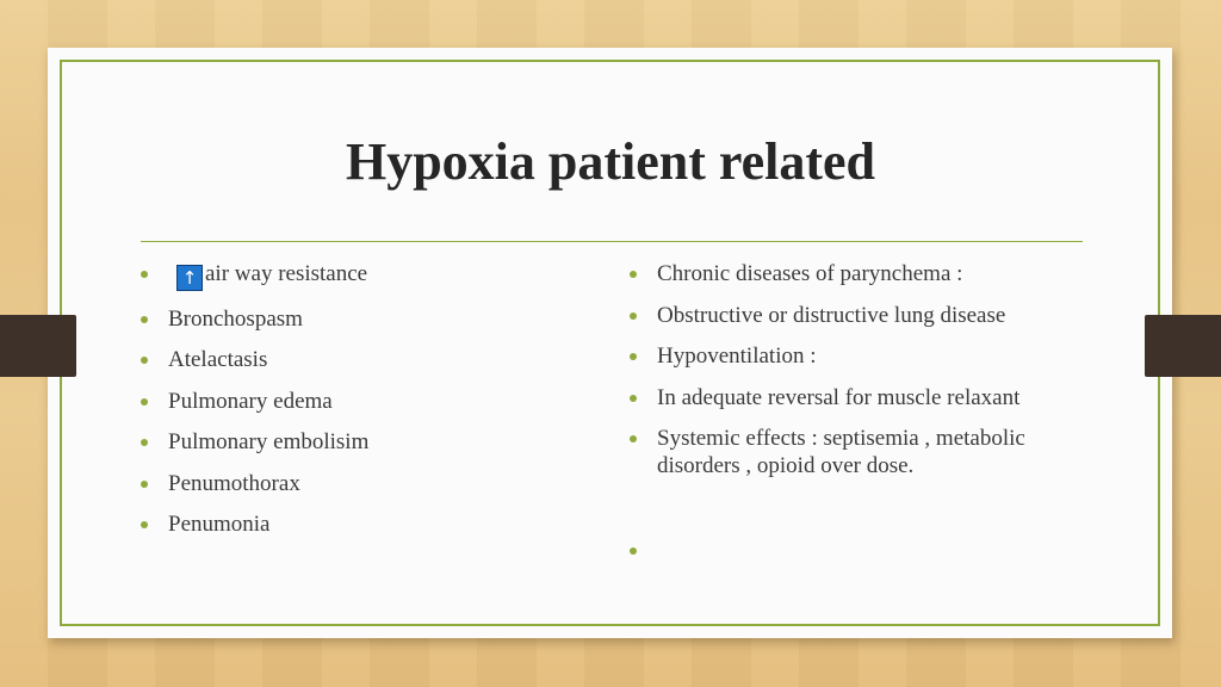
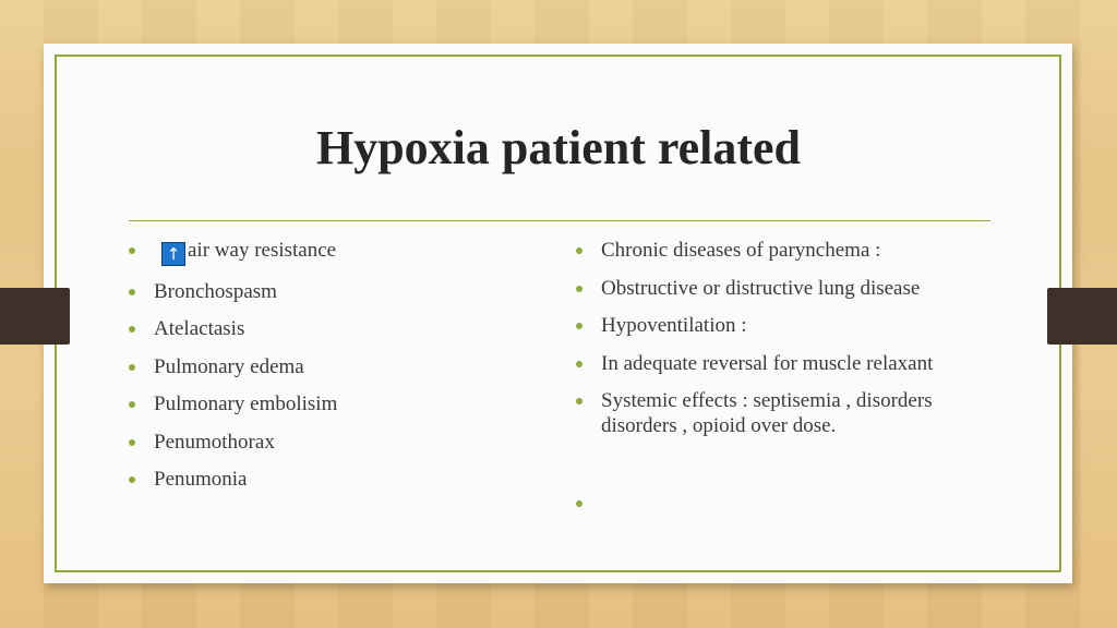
  Hypoxia patient related
  ↑ air way resistance
  Bronchospasm
  Atelactasis
  Pulmonary edema
  Pulmonary embolisim
  Penumothorax
  Penumonia
  Chronic diseases of parynchema :
  Obstructive or distructive lung disease
  Hypoventilation :
  In adequate reversal for muscle relaxant
- Systemic effects : septisemia , metabolic disorders , opioid over dose.
+ Systemic effects : septisemia , disorders disorders , opioid over dose.
